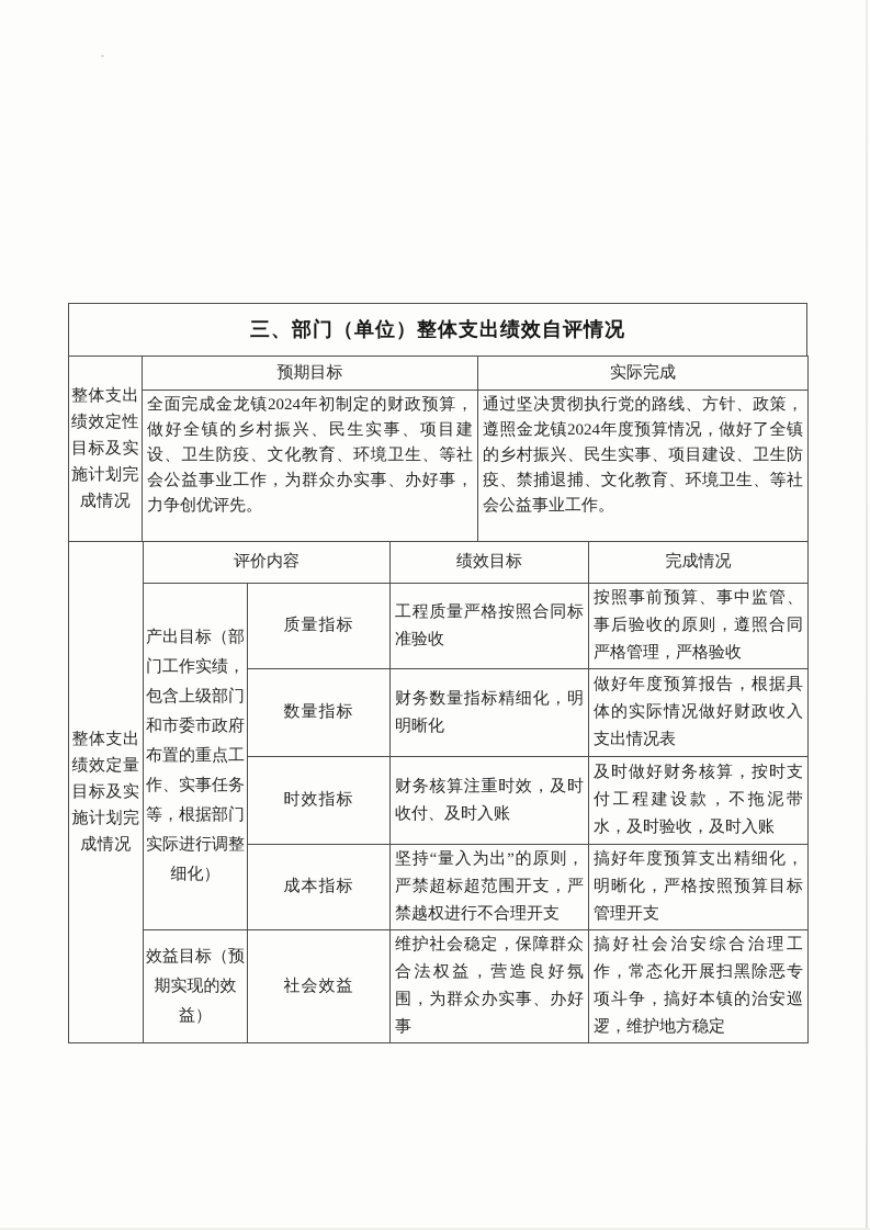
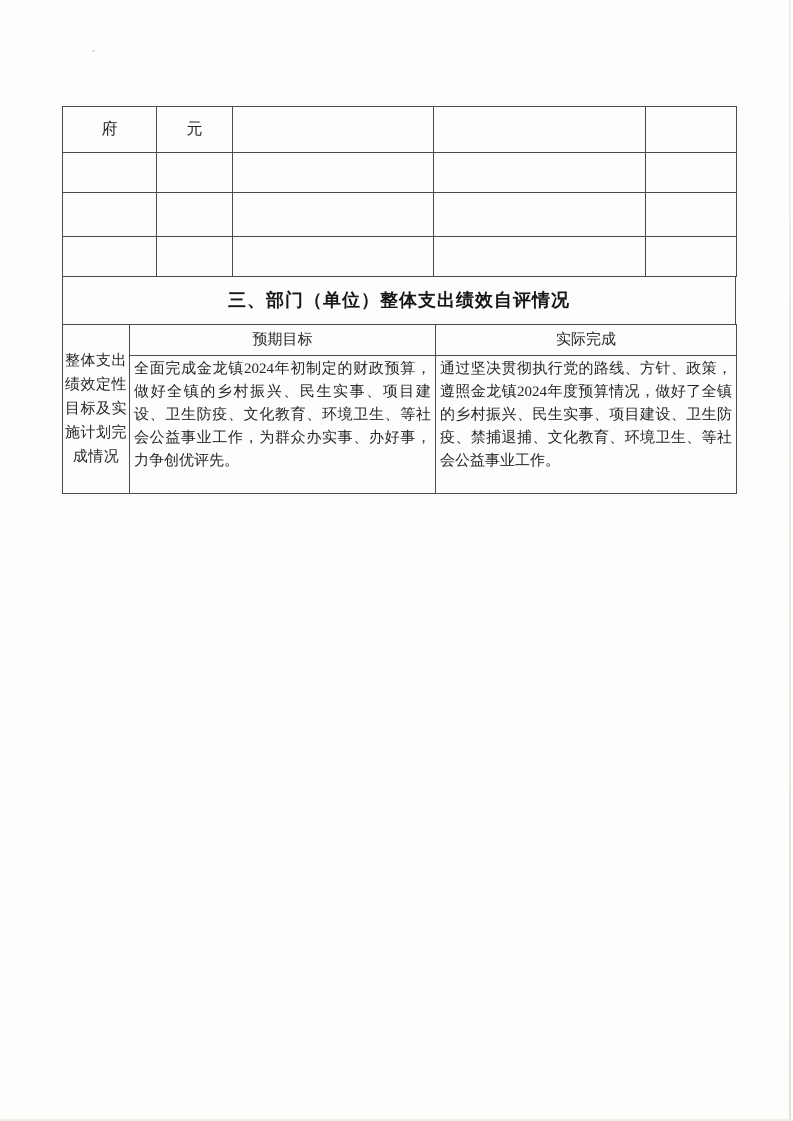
+ 府	元
  三、部门（单位）整体支出绩效自评情况
  整体支出绩效定性目标及实施计划完成情况	预期目标	实际完成
  全面完成金龙镇2024年初制定的财政预算，做好全镇的乡村振兴、民生实事、项目建设、卫生防疫、文化教育、环境卫生、等社会公益事业工作，为群众办实事、办好事，力争创优评先。	通过坚决贯彻执行党的路线、方针、政策，遵照金龙镇2024年度预算情况，做好了全镇的乡村振兴、民生实事、项目建设、卫生防疫、禁捕退捕、文化教育、环境卫生、等社会公益事业工作。
- 整体支出绩效定量目标及实施计划完成情况	评价内容	绩效目标	完成情况
- 产出目标（部门工作实绩，包含上级部门和市委市政府布置的重点工作、实事任务等，根据部门实际进行调整细化）	质量指标	工程质量严格按照合同标准验收	按照事前预算、事中监管、事后验收的原则，遵照合同严格管理，严格验收
- 数量指标	财务数量指标精细化，明明晰化	做好年度预算报告，根据具体的实际情况做好财政收入支出情况表
- 时效指标	财务核算注重时效，及时收付、及时入账	及时做好财务核算，按时支付工程建设款，不拖泥带水，及时验收，及时入账
- 成本指标	坚持“量入为出”的原则，严禁超标超范围开支，严禁越权进行不合理开支	搞好年度预算支出精细化，明晰化，严格按照预算目标管理开支
- 效益目标（预期实现的效益）	社会效益	维护社会稳定，保障群众合法权益，营造良好氛围，为群众办实事、办好事	搞好社会治安综合治理工作，常态化开展扫黑除恶专项斗争，搞好本镇的治安巡逻，维护地方稳定
